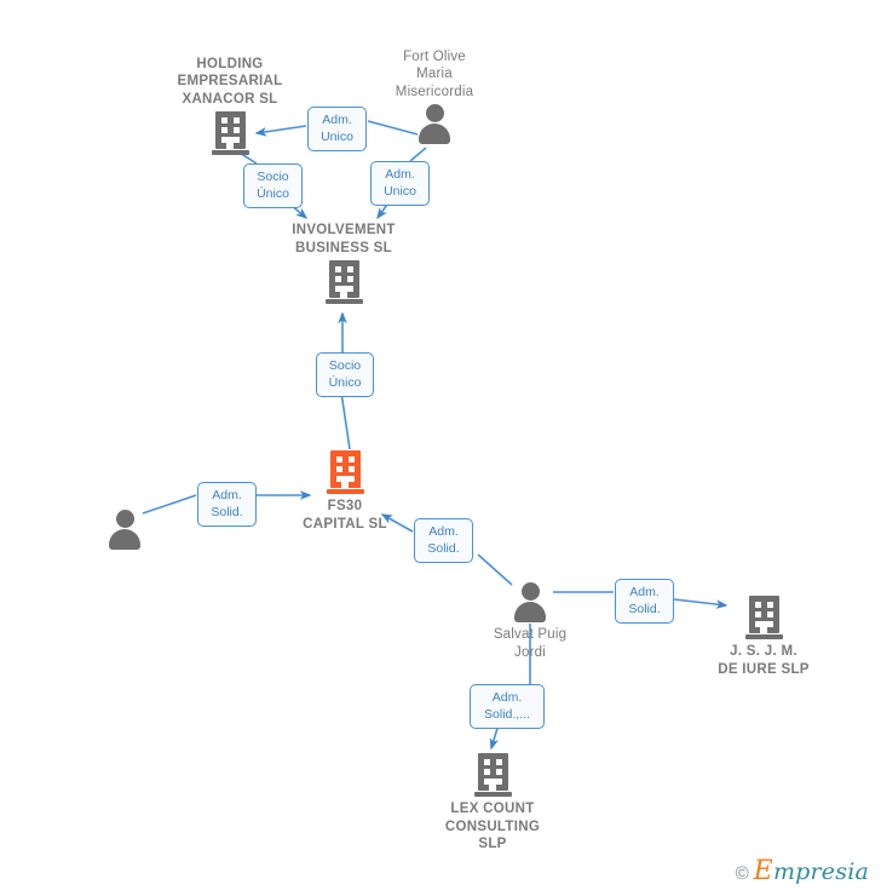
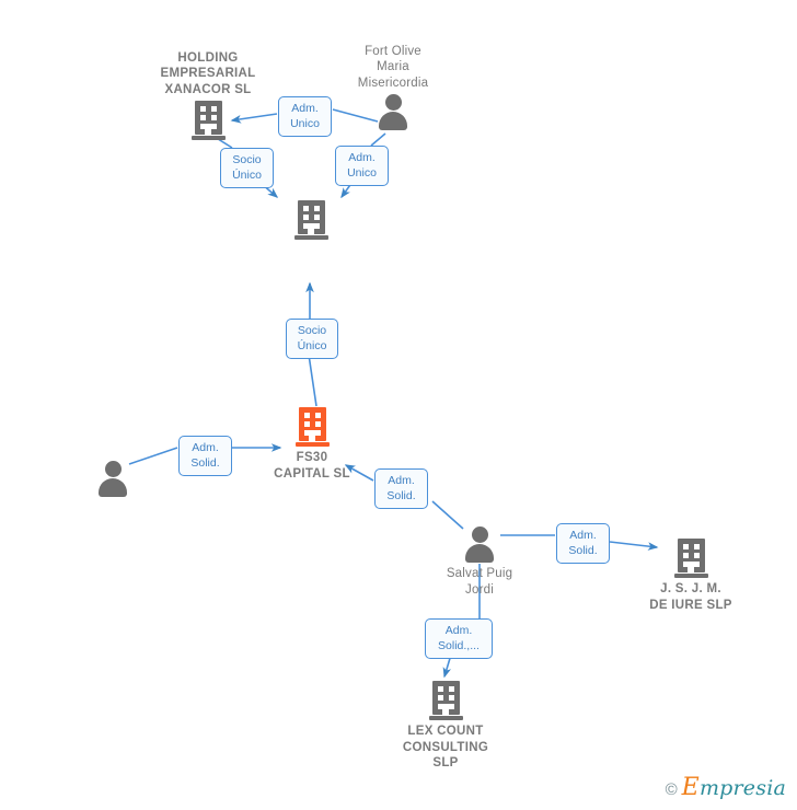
  HOLDING
  EMPRESARIAL
  XANACOR SL
  Fort Olive
  Maria
  Misericordia
- INVOLVEMENT
- BUSINESS SL
  FS30
  CAPITAL SL
  Salvat Puig
  Jordi
  J. S. J. M.
  DE IURE SLP
  LEX COUNT
  CONSULTING
  SLP
  Adm.
  Unico
  Adm.
  Unico
  Socio
  Único
  Socio
  Único
  Adm.
  Solid.
  Adm.
  Solid.
  Adm.
  Solid.
  Adm.
  Solid.,...
  ©
  Empresia
